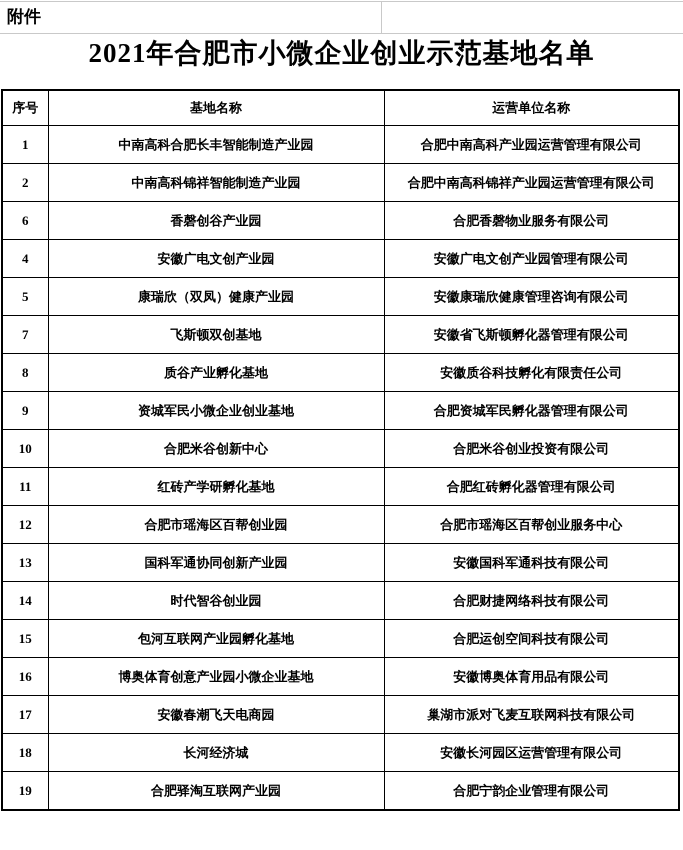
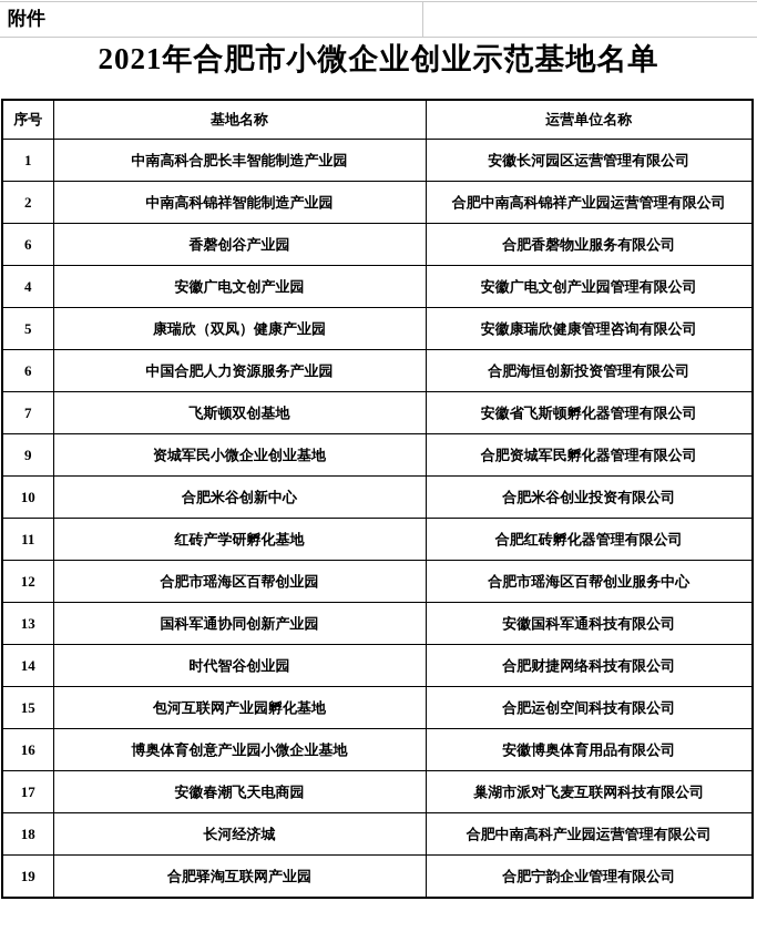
  附件
  2021年合肥市小微企业创业示范基地名单
  序号	基地名称	运营单位名称
- 1	中南高科合肥长丰智能制造产业园	合肥中南高科产业园运营管理有限公司
+ 1	中南高科合肥长丰智能制造产业园	安徽长河园区运营管理有限公司
  2	中南高科锦祥智能制造产业园	合肥中南高科锦祥产业园运营管理有限公司
  6	香磬创谷产业园	合肥香磬物业服务有限公司
  4	安徽广电文创产业园	安徽广电文创产业园管理有限公司
  5	康瑞欣（双凤）健康产业园	安徽康瑞欣健康管理咨询有限公司
+ 6	中国合肥人力资源服务产业园	合肥海恒创新投资管理有限公司
  7	飞斯顿双创基地	安徽省飞斯顿孵化器管理有限公司
- 8	质谷产业孵化基地	安徽质谷科技孵化有限责任公司
  9	资城军民小微企业创业基地	合肥资城军民孵化器管理有限公司
  10	合肥米谷创新中心	合肥米谷创业投资有限公司
  11	红砖产学研孵化基地	合肥红砖孵化器管理有限公司
  12	合肥市瑶海区百帮创业园	合肥市瑶海区百帮创业服务中心
  13	国科军通协同创新产业园	安徽国科军通科技有限公司
  14	时代智谷创业园	合肥财捷网络科技有限公司
  15	包河互联网产业园孵化基地	合肥运创空间科技有限公司
  16	博奥体育创意产业园小微企业基地	安徽博奥体育用品有限公司
  17	安徽春潮飞天电商园	巢湖市派对飞麦互联网科技有限公司
- 18	长河经济城	安徽长河园区运营管理有限公司
+ 18	长河经济城	合肥中南高科产业园运营管理有限公司
  19	合肥驿淘互联网产业园	合肥宁韵企业管理有限公司
